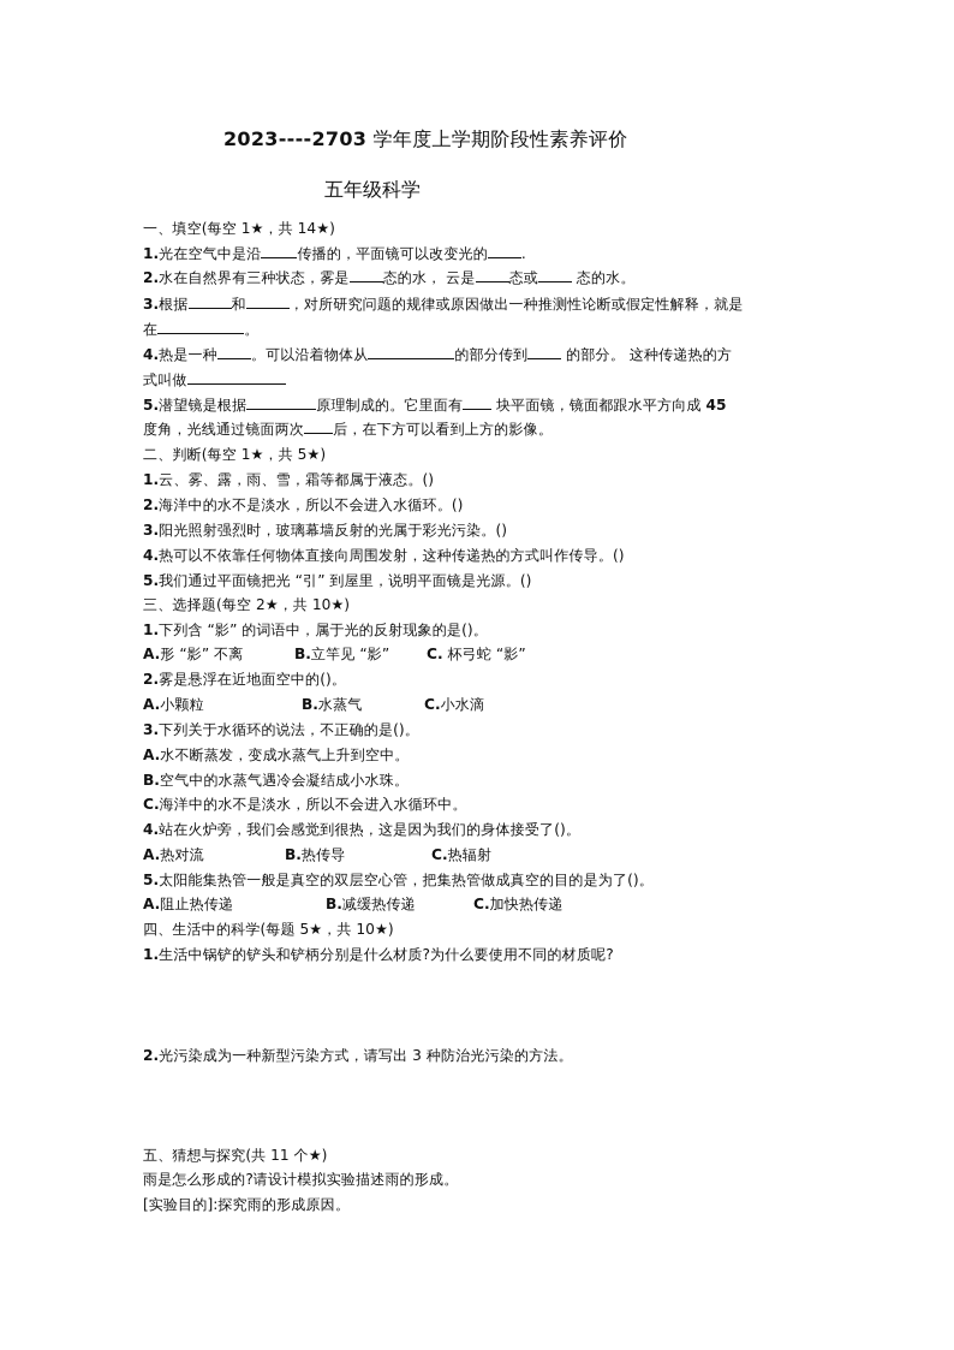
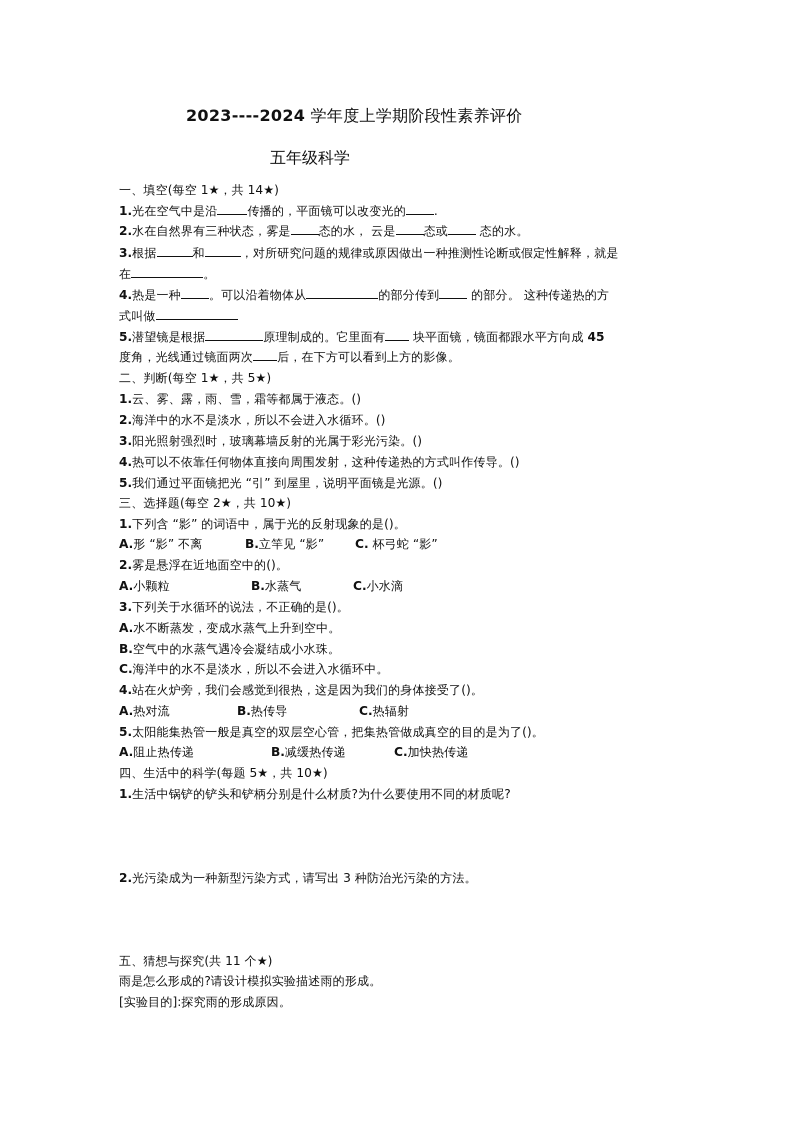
- 2023----2703 学年度上学期阶段性素养评价
+ 2023----2024 学年度上学期阶段性素养评价
  五年级科学
  一、填空(每空 1★，共 14★)
  1.光在空气中是沿 传播的，平面镜可以改变光的 .
  2.水在自然界有三种状态，雾是 态的水， 云是 态或 态的水。
  3.根据 和 ，对所研究问题的规律或原因做出一种推测性论断或假定性解释，就是
  在 。
  4.热是一种 。可以沿着物体从 的部分传到 的部分。 这种传递热的方
  式叫做
  5.潜望镜是根据 原理制成的。它里面有 块平面镜，镜面都跟水平方向成 45
  度角，光线通过镜面两次 后，在下方可以看到上方的影像。
  二、判断(每空 1★，共 5★)
  1.云、雾、露，雨、雪，霜等都属于液态。()
  2.海洋中的水不是淡水，所以不会进入水循环。()
  3.阳光照射强烈时，玻璃幕墙反射的光属于彩光污染。()
  4.热可以不依靠任何物体直接向周围发射，这种传递热的方式叫作传导。()
  5.我们通过平面镜把光 “引” 到屋里，说明平面镜是光源。()
  三、选择题(每空 2★，共 10★)
  1.下列含 “影” 的词语中，属于光的反射现象的是()。
  A.形 “影” 不离 B.立竿见 “影” C. 杯弓蛇 “影”
  2.雾是悬浮在近地面空中的()。
  A.小颗粒 B.水蒸气 C.小水滴
  3.下列关于水循环的说法，不正确的是()。
  A.水不断蒸发，变成水蒸气上升到空中。
  B.空气中的水蒸气遇冷会凝结成小水珠。
  C.海洋中的水不是淡水，所以不会进入水循环中。
  4.站在火炉旁，我们会感觉到很热，这是因为我们的身体接受了()。
  A.热对流 B.热传导 C.热辐射
  5.太阳能集热管一般是真空的双层空心管，把集热管做成真空的目的是为了()。
  A.阻止热传递 B.减缓热传递 C.加快热传递
  四、生活中的科学(每题 5★，共 10★)
  1.生活中锅铲的铲头和铲柄分别是什么材质?为什么要使用不同的材质呢?
  2.光污染成为一种新型污染方式，请写出 3 种防治光污染的方法。
  五、猜想与探究(共 11 个★)
  雨是怎么形成的?请设计模拟实验描述雨的形成。
  [实验目的]:探究雨的形成原因。
